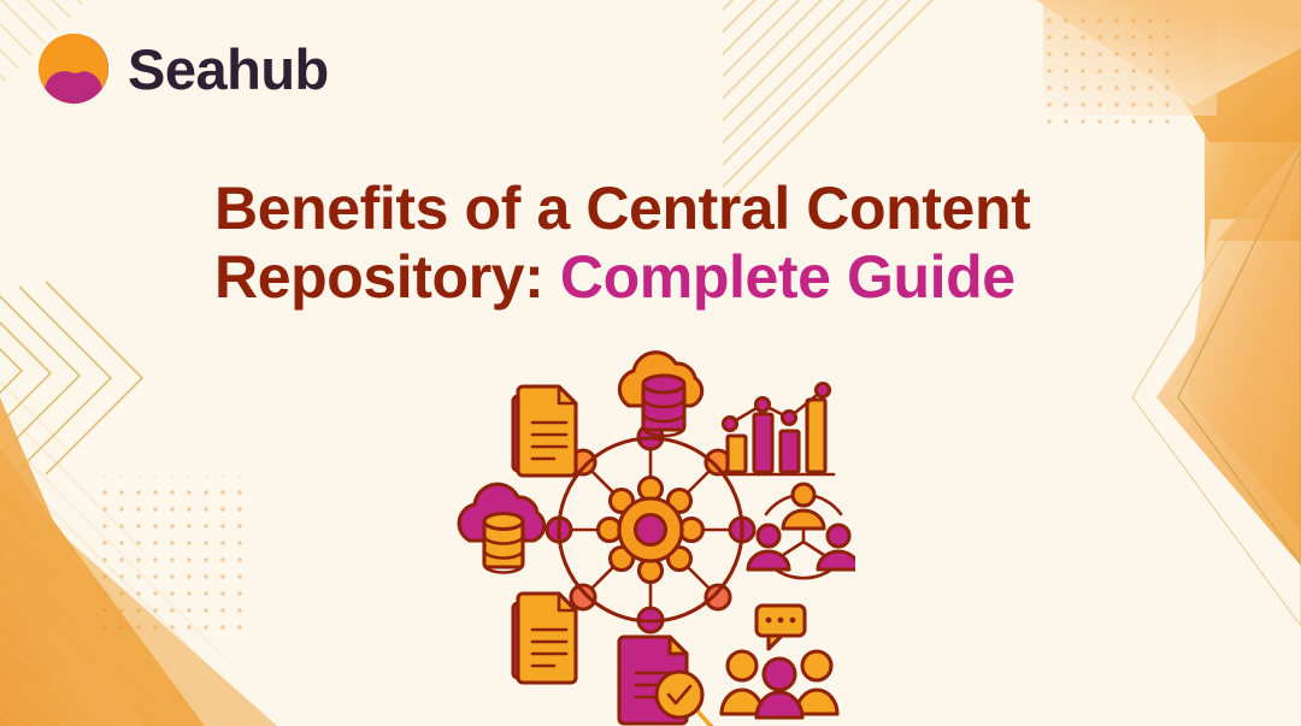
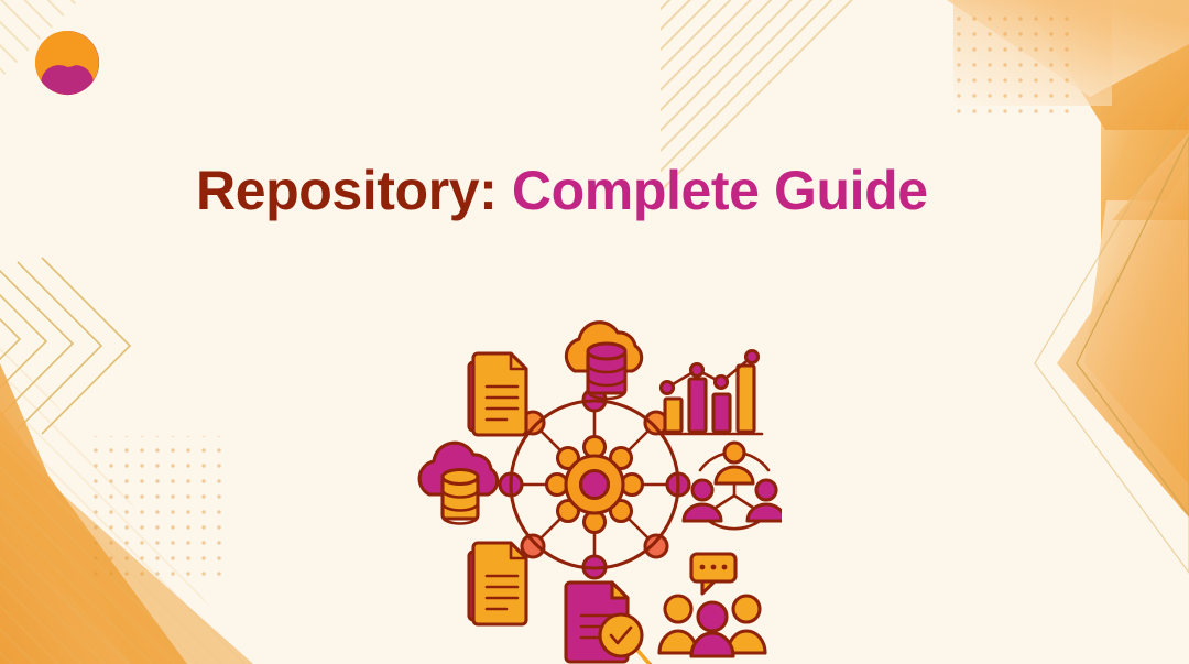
- Seahub
- Benefits of a Central Content
  Repository: Complete Guide
